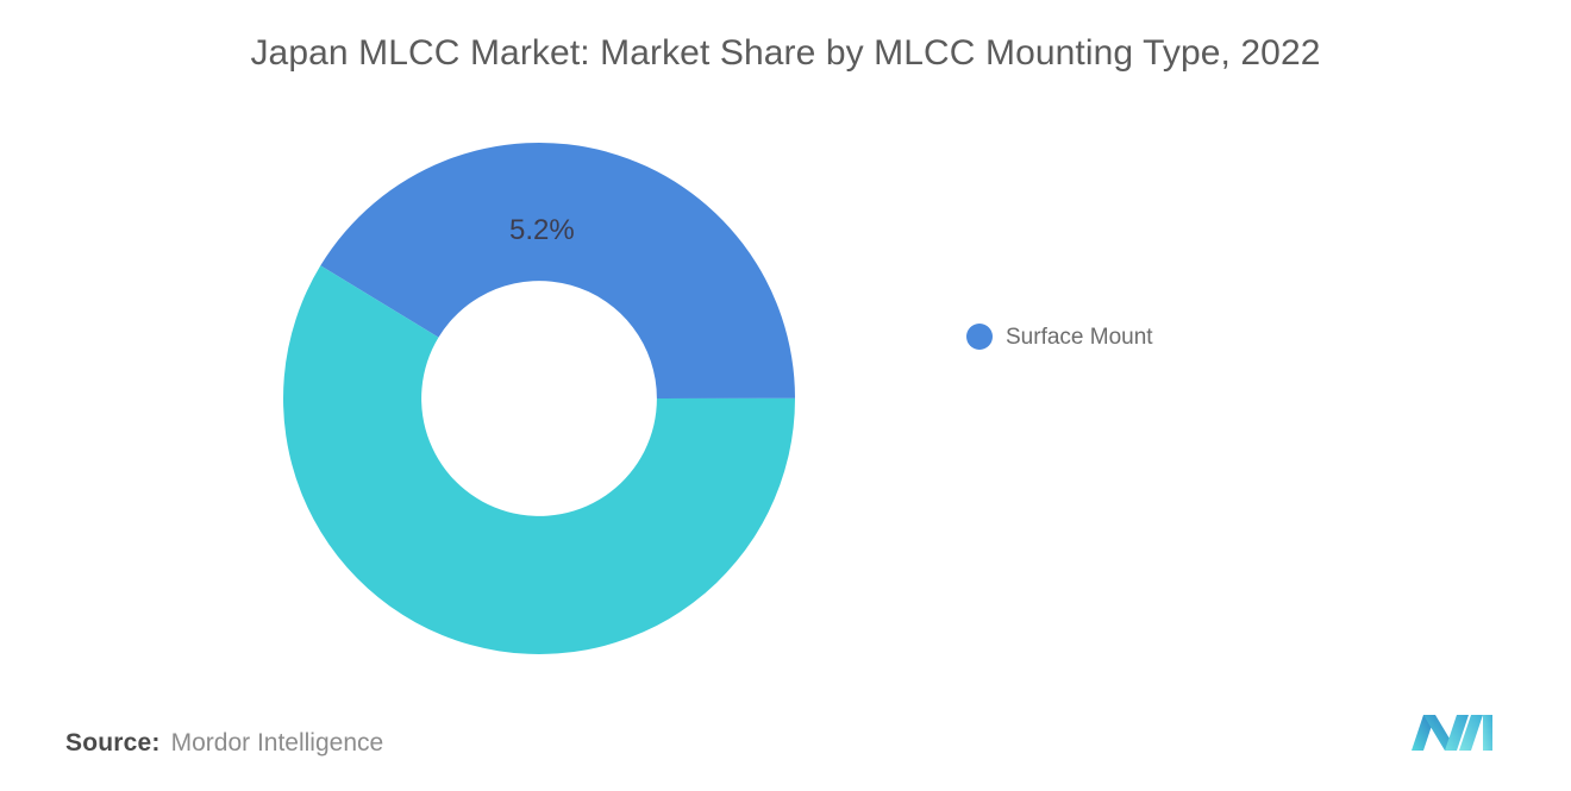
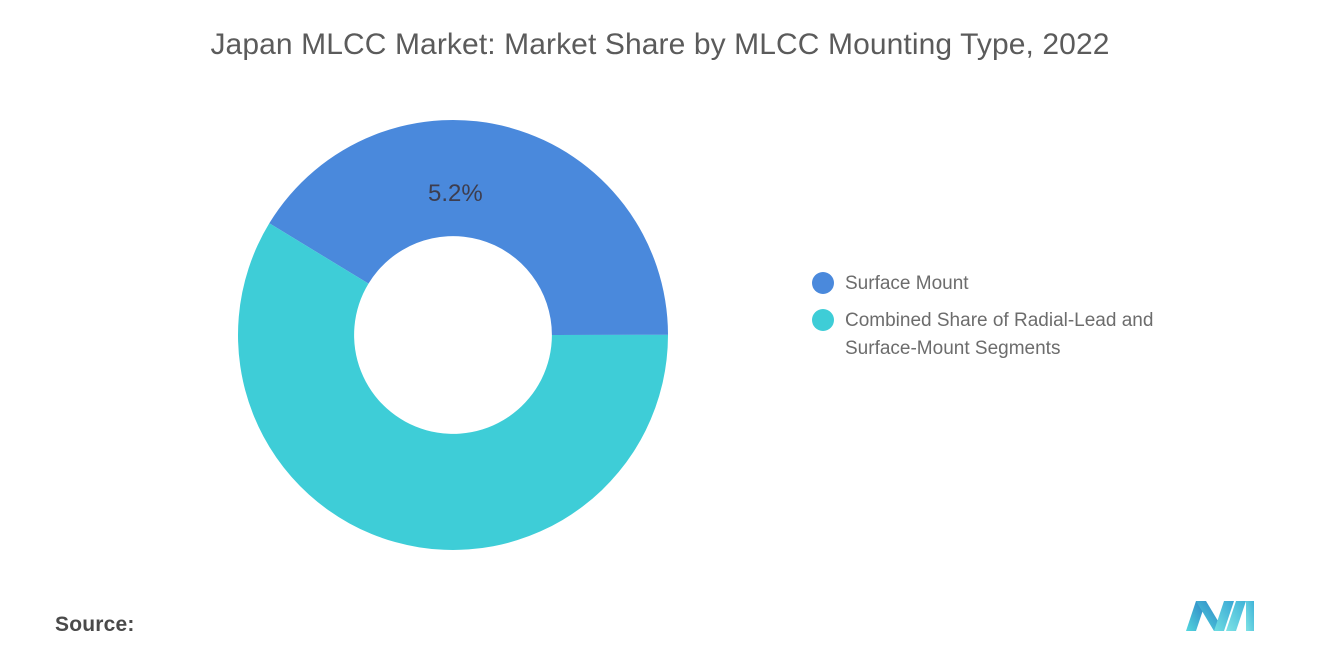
  Japan MLCC Market: Market Share by MLCC Mounting Type, 2022
  5.2%
  Surface Mount
+ Combined Share of Radial-Lead and Surface-Mount Segments
  Source:
- Mordor Intelligence
